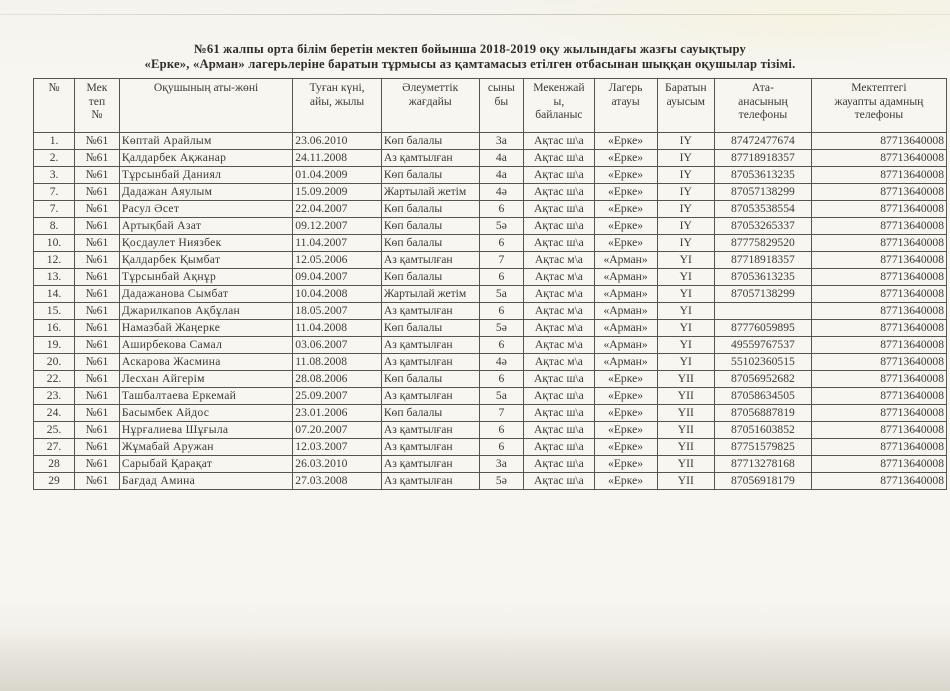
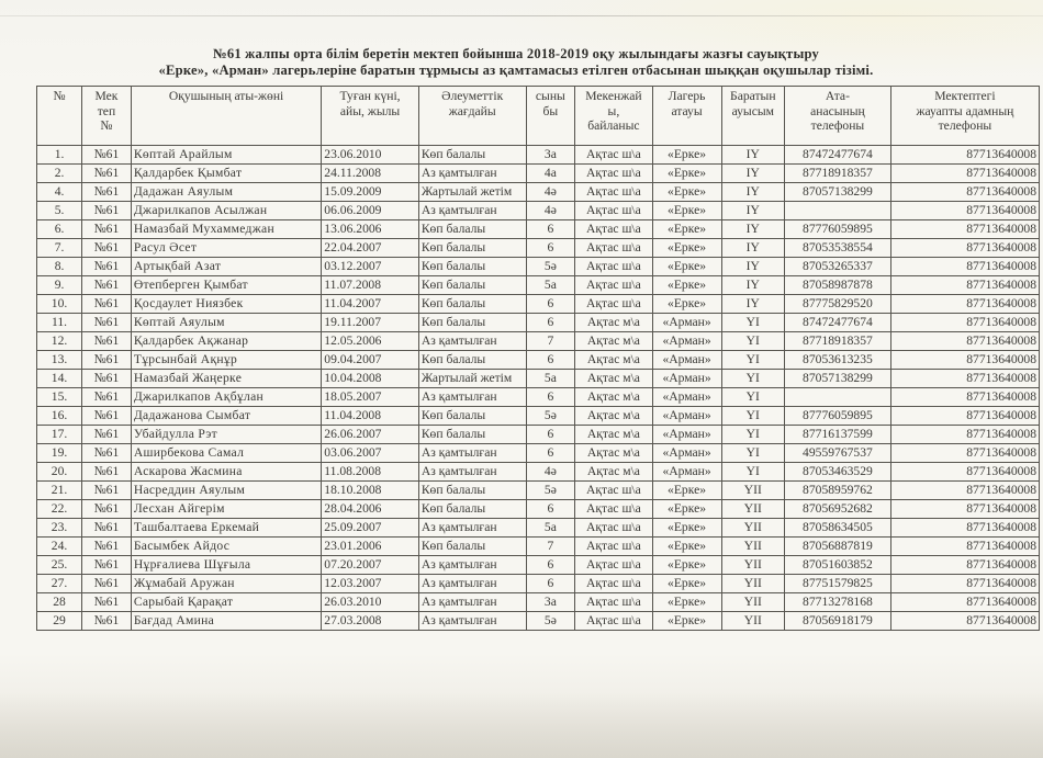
  №61 жалпы орта білім беретін мектеп бойынша 2018-2019 оқу жылындағы жазғы сауықтыру
  «Ерке», «Арман» лагерьлеріне баратын тұрмысы аз қамтамасыз етілген отбасынан шыққан оқушылар тізімі.
  №	Мек теп №	Оқушының аты-жөні	Туған күні, айы, жылы	Әлеуметтік жағдайы	сыны бы	Мекенжай ы, байланыс	Лагерь атауы	Баратын ауысым	Ата- анасының телефоны	Мектептегі жауапты адамның телефоны
  1.	№61	Көптай Арайлым	23.06.2010	Көп балалы	3а	Ақтас ш\а	«Ерке»	IY	87472477674	87713640008
- 2.	№61	Қалдарбек Ақжанар	24.11.2008	Аз қамтылған	4а	Ақтас ш\а	«Ерке»	IY	87718918357	87713640008
+ 2.	№61	Қалдарбек Қымбат	24.11.2008	Аз қамтылған	4а	Ақтас ш\а	«Ерке»	IY	87718918357	87713640008
- 3.	№61	Тұрсынбай Даниял	01.04.2009	Көп балалы	4а	Ақтас ш\а	«Ерке»	IY	87053613235	87713640008
- 7.	№61	Дадажан Аяулым	15.09.2009	Жартылай жетім	4ә	Ақтас ш\а	«Ерке»	IY	87057138299	87713640008
+ 4.	№61	Дадажан Аяулым	15.09.2009	Жартылай жетім	4ә	Ақтас ш\а	«Ерке»	IY	87057138299	87713640008
+ 5.	№61	Джарилкапов Асылжан	06.06.2009	Аз қамтылған	4ә	Ақтас ш\а	«Ерке»	IY		87713640008
+ 6.	№61	Намазбай Мухаммеджан	13.06.2006	Көп балалы	6	Ақтас ш\а	«Ерке»	IY	87776059895	87713640008
  7.	№61	Расул Әсет	22.04.2007	Көп балалы	6	Ақтас ш\а	«Ерке»	IY	87053538554	87713640008
- 8.	№61	Артықбай Азат	09.12.2007	Көп балалы	5ә	Ақтас ш\а	«Ерке»	IY	87053265337	87713640008
+ 8.	№61	Артықбай Азат	03.12.2007	Көп балалы	5ә	Ақтас ш\а	«Ерке»	IY	87053265337	87713640008
+ 9.	№61	Өтепберген Қымбат	11.07.2008	Көп балалы	5а	Ақтас ш\а	«Ерке»	IY	87058987878	87713640008
  10.	№61	Қосдаулет Ниязбек	11.04.2007	Көп балалы	6	Ақтас ш\а	«Ерке»	IY	87775829520	87713640008
+ 11.	№61	Көптай Аяулым	19.11.2007	Көп балалы	6	Ақтас м\а	«Арман»	YI	87472477674	87713640008
- 12.	№61	Қалдарбек Қымбат	12.05.2006	Аз қамтылған	7	Ақтас м\а	«Арман»	YI	87718918357	87713640008
+ 12.	№61	Қалдарбек Ақжанар	12.05.2006	Аз қамтылған	7	Ақтас м\а	«Арман»	YI	87718918357	87713640008
  13.	№61	Тұрсынбай Ақнұр	09.04.2007	Көп балалы	6	Ақтас м\а	«Арман»	YI	87053613235	87713640008
- 14.	№61	Дадажанова Сымбат	10.04.2008	Жартылай жетім	5а	Ақтас м\а	«Арман»	YI	87057138299	87713640008
+ 14.	№61	Намазбай Жаңерке	10.04.2008	Жартылай жетім	5а	Ақтас м\а	«Арман»	YI	87057138299	87713640008
  15.	№61	Джарилкапов Ақбұлан	18.05.2007	Аз қамтылған	6	Ақтас м\а	«Арман»	YI		87713640008
- 16.	№61	Намазбай Жаңерке	11.04.2008	Көп балалы	5ә	Ақтас м\а	«Арман»	YI	87776059895	87713640008
+ 16.	№61	Дадажанова Сымбат	11.04.2008	Көп балалы	5ә	Ақтас м\а	«Арман»	YI	87776059895	87713640008
+ 17.	№61	Убайдулла Рэт	26.06.2007	Көп балалы	6	Ақтас м\а	«Арман»	YI	87716137599	87713640008
  19.	№61	Аширбекова Самал	03.06.2007	Аз қамтылған	6	Ақтас м\а	«Арман»	YI	49559767537	87713640008
- 20.	№61	Аскарова Жасмина	11.08.2008	Аз қамтылған	4ә	Ақтас м\а	«Арман»	YI	55102360515	87713640008
+ 20.	№61	Аскарова Жасмина	11.08.2008	Аз қамтылған	4ә	Ақтас м\а	«Арман»	YI	87053463529	87713640008
+ 21.	№61	Насреддин Аяулым	18.10.2008	Көп балалы	5ә	Ақтас ш\а	«Ерке»	YII	87058959762	87713640008
- 22.	№61	Лесхан Айгерім	28.08.2006	Көп балалы	6	Ақтас ш\а	«Ерке»	YII	87056952682	87713640008
+ 22.	№61	Лесхан Айгерім	28.04.2006	Көп балалы	6	Ақтас ш\а	«Ерке»	YII	87056952682	87713640008
  23.	№61	Ташбалтаева Еркемай	25.09.2007	Аз қамтылған	5а	Ақтас ш\а	«Ерке»	YII	87058634505	87713640008
  24.	№61	Басымбек Айдос	23.01.2006	Көп балалы	7	Ақтас ш\а	«Ерке»	YII	87056887819	87713640008
  25.	№61	Нұрғалиева Шұғыла	07.20.2007	Аз қамтылған	6	Ақтас ш\а	«Ерке»	YII	87051603852	87713640008
  27.	№61	Жұмабай Аружан	12.03.2007	Аз қамтылған	6	Ақтас ш\а	«Ерке»	YII	87751579825	87713640008
  28	№61	Сарыбай Қарақат	26.03.2010	Аз қамтылған	3а	Ақтас ш\а	«Ерке»	YII	87713278168	87713640008
  29	№61	Бағдад Амина	27.03.2008	Аз қамтылған	5ә	Ақтас ш\а	«Ерке»	YII	87056918179	87713640008
